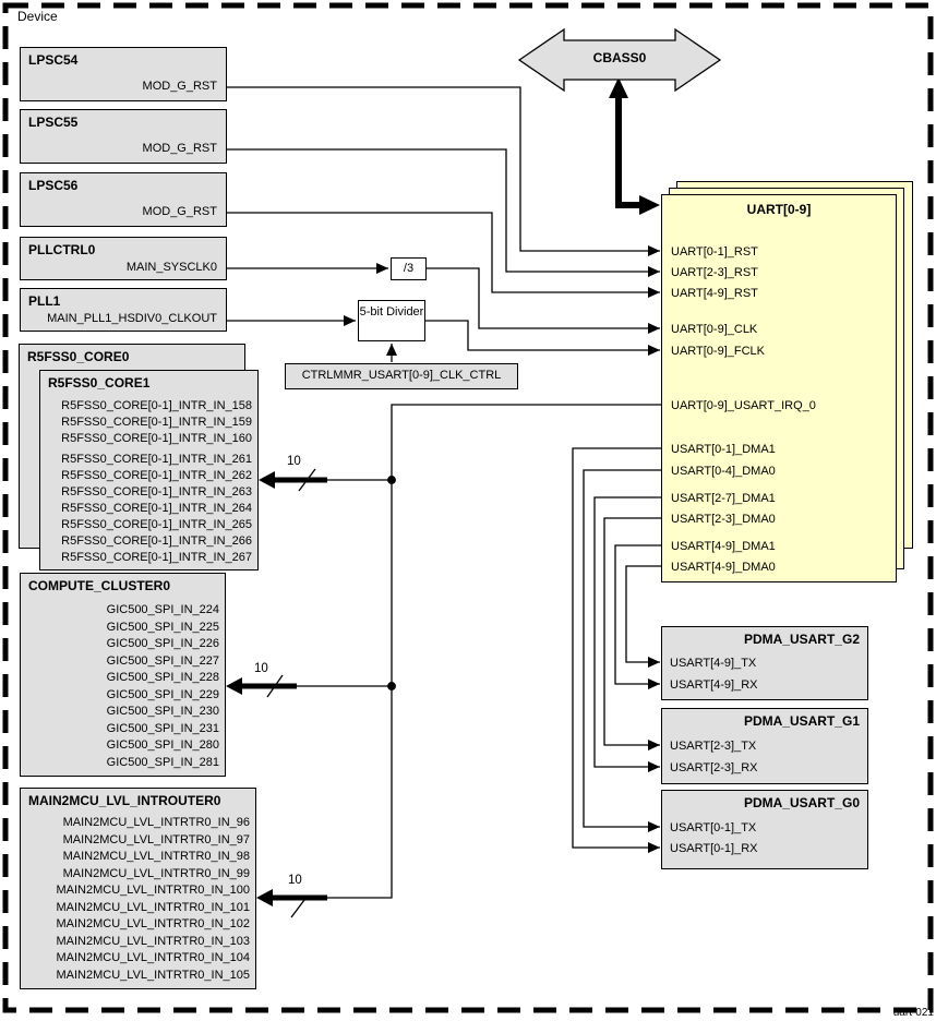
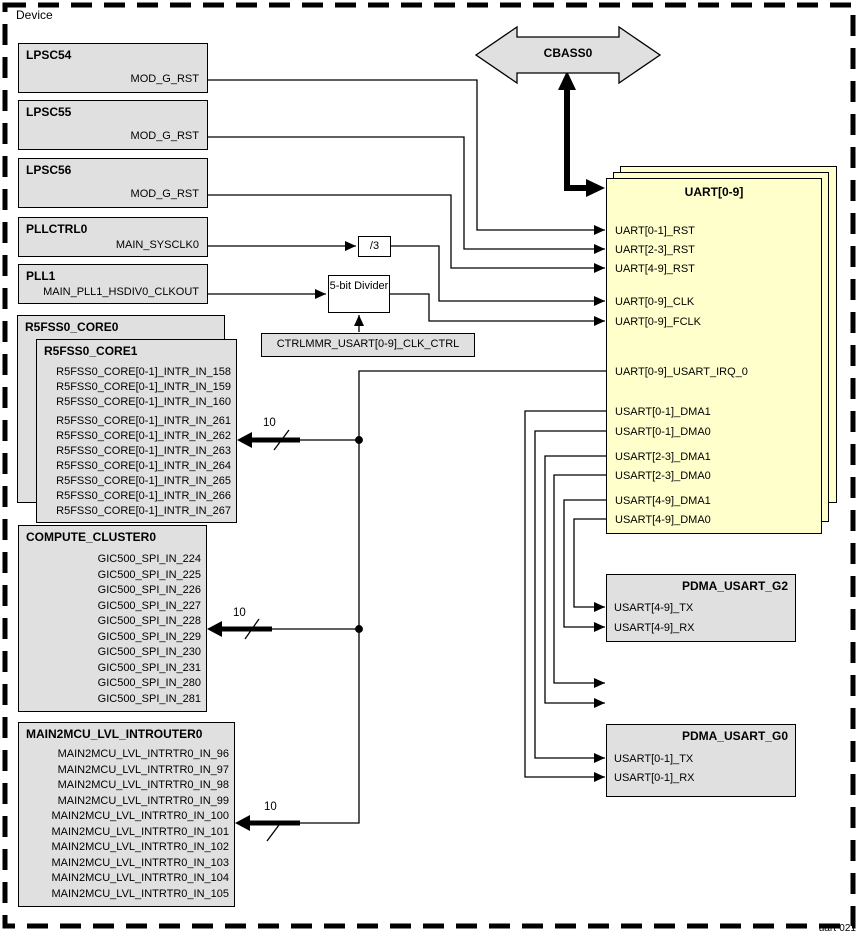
  Device
  CBASS0
  uart-021
  10
  10
  10
  LPSC54
  MOD_G_RST
  LPSC55
  MOD_G_RST
  LPSC56
  MOD_G_RST
  PLLCTRL0
  MAIN_SYSCLK0
  PLL1
  MAIN_PLL1_HSDIV0_CLKOUT
  /3
  5-bit Divider
  CTRLMMR_USART[0-9]_CLK_CTRL
  R5FSS0_CORE0
  R5FSS0_CORE1
  R5FSS0_CORE[0-1]_INTR_IN_158
  R5FSS0_CORE[0-1]_INTR_IN_159
  R5FSS0_CORE[0-1]_INTR_IN_160
  R5FSS0_CORE[0-1]_INTR_IN_261
  R5FSS0_CORE[0-1]_INTR_IN_262
  R5FSS0_CORE[0-1]_INTR_IN_263
  R5FSS0_CORE[0-1]_INTR_IN_264
  R5FSS0_CORE[0-1]_INTR_IN_265
  R5FSS0_CORE[0-1]_INTR_IN_266
  R5FSS0_CORE[0-1]_INTR_IN_267
  COMPUTE_CLUSTER0
  GIC500_SPI_IN_224
  GIC500_SPI_IN_225
  GIC500_SPI_IN_226
  GIC500_SPI_IN_227
  GIC500_SPI_IN_228
  GIC500_SPI_IN_229
  GIC500_SPI_IN_230
  GIC500_SPI_IN_231
  GIC500_SPI_IN_280
  GIC500_SPI_IN_281
  MAIN2MCU_LVL_INTROUTER0
  MAIN2MCU_LVL_INTRTR0_IN_96
  MAIN2MCU_LVL_INTRTR0_IN_97
  MAIN2MCU_LVL_INTRTR0_IN_98
  MAIN2MCU_LVL_INTRTR0_IN_99
  MAIN2MCU_LVL_INTRTR0_IN_100
  MAIN2MCU_LVL_INTRTR0_IN_101
  MAIN2MCU_LVL_INTRTR0_IN_102
  MAIN2MCU_LVL_INTRTR0_IN_103
  MAIN2MCU_LVL_INTRTR0_IN_104
  MAIN2MCU_LVL_INTRTR0_IN_105
  UART[0-9]
  UART[0-1]_RST
  UART[2-3]_RST
  UART[4-9]_RST
  UART[0-9]_CLK
  UART[0-9]_FCLK
  UART[0-9]_USART_IRQ_0
  USART[0-1]_DMA1
- USART[0-4]_DMA0
+ USART[0-1]_DMA0
- USART[2-7]_DMA1
+ USART[2-3]_DMA1
  USART[2-3]_DMA0
  USART[4-9]_DMA1
  USART[4-9]_DMA0
  PDMA_USART_G2
  USART[4-9]_TX
  USART[4-9]_RX
- PDMA_USART_G1
- USART[2-3]_TX
- USART[2-3]_RX
  PDMA_USART_G0
  USART[0-1]_TX
  USART[0-1]_RX
